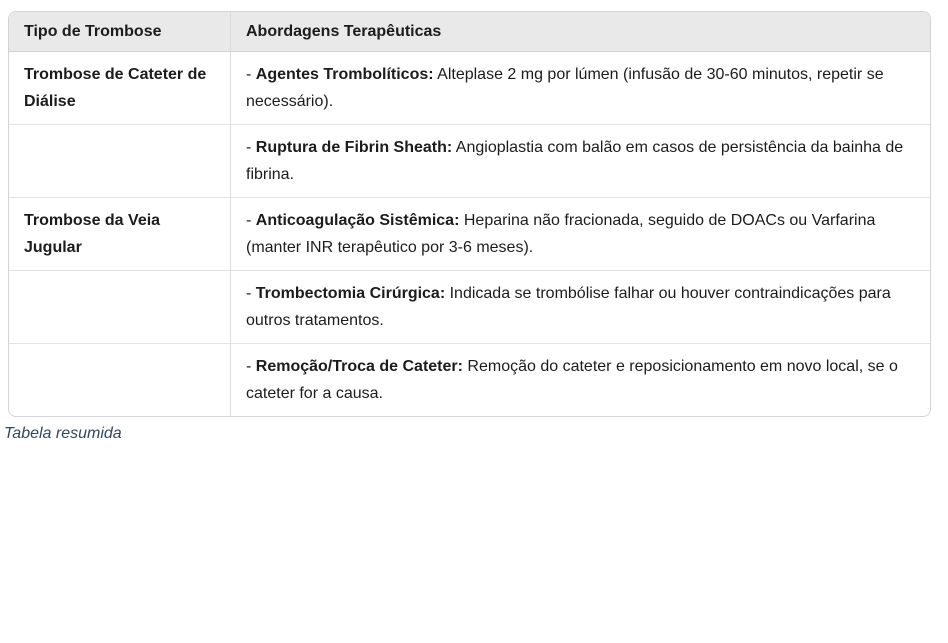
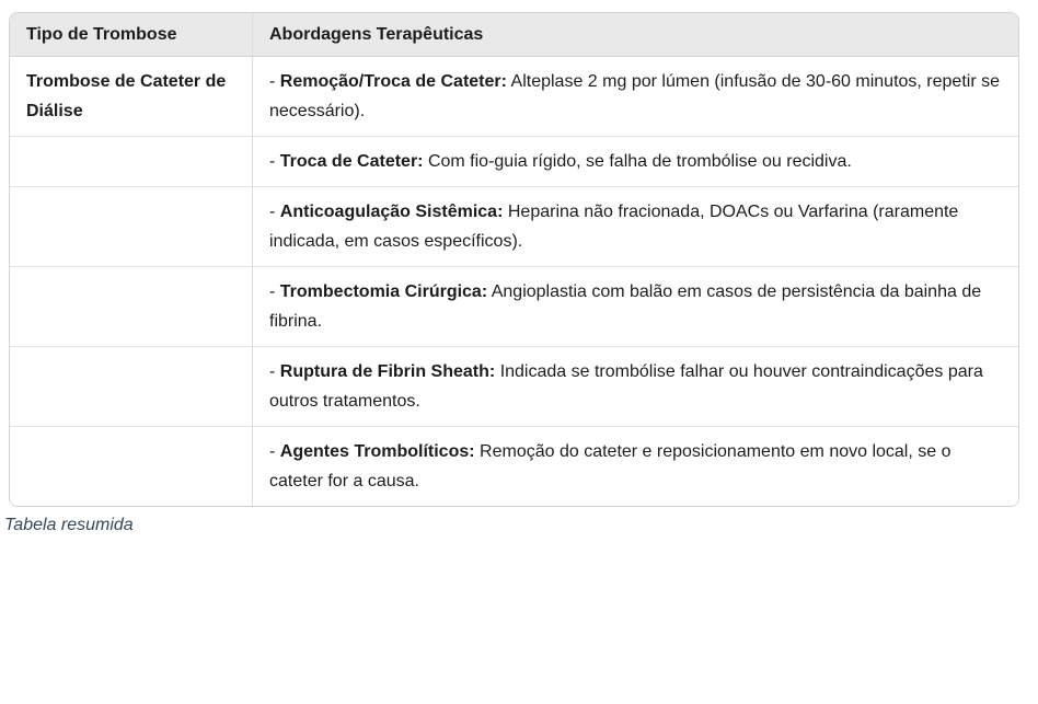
  Tipo de Trombose	Abordagens Terapêuticas
- Trombose de Cateter de Diálise	- Agentes Trombolíticos: Alteplase 2 mg por lúmen (infusão de 30-60 minutos, repetir se necessário).
+ Trombose de Cateter de Diálise	- Remoção/Troca de Cateter: Alteplase 2 mg por lúmen (infusão de 30-60 minutos, repetir se necessário).
+ 	- Troca de Cateter: Com fio-guia rígido, se falha de trombólise ou recidiva.
+ 	- Anticoagulação Sistêmica: Heparina não fracionada, DOACs ou Varfarina (raramente indicada, em casos específicos).
- 	- Ruptura de Fibrin Sheath: Angioplastia com balão em casos de persistência da bainha de fibrina.
+ 	- Trombectomia Cirúrgica: Angioplastia com balão em casos de persistência da bainha de fibrina.
- Trombose da Veia Jugular	- Anticoagulação Sistêmica: Heparina não fracionada, seguido de DOACs ou Varfarina (manter INR terapêutico por 3-6 meses).
- 	- Trombectomia Cirúrgica: Indicada se trombólise falhar ou houver contraindicações para outros tratamentos.
+ 	- Ruptura de Fibrin Sheath: Indicada se trombólise falhar ou houver contraindicações para outros tratamentos.
- 	- Remoção/Troca de Cateter: Remoção do cateter e reposicionamento em novo local, se o cateter for a causa.
+ 	- Agentes Trombolíticos: Remoção do cateter e reposicionamento em novo local, se o cateter for a causa.
  Tabela resumida
